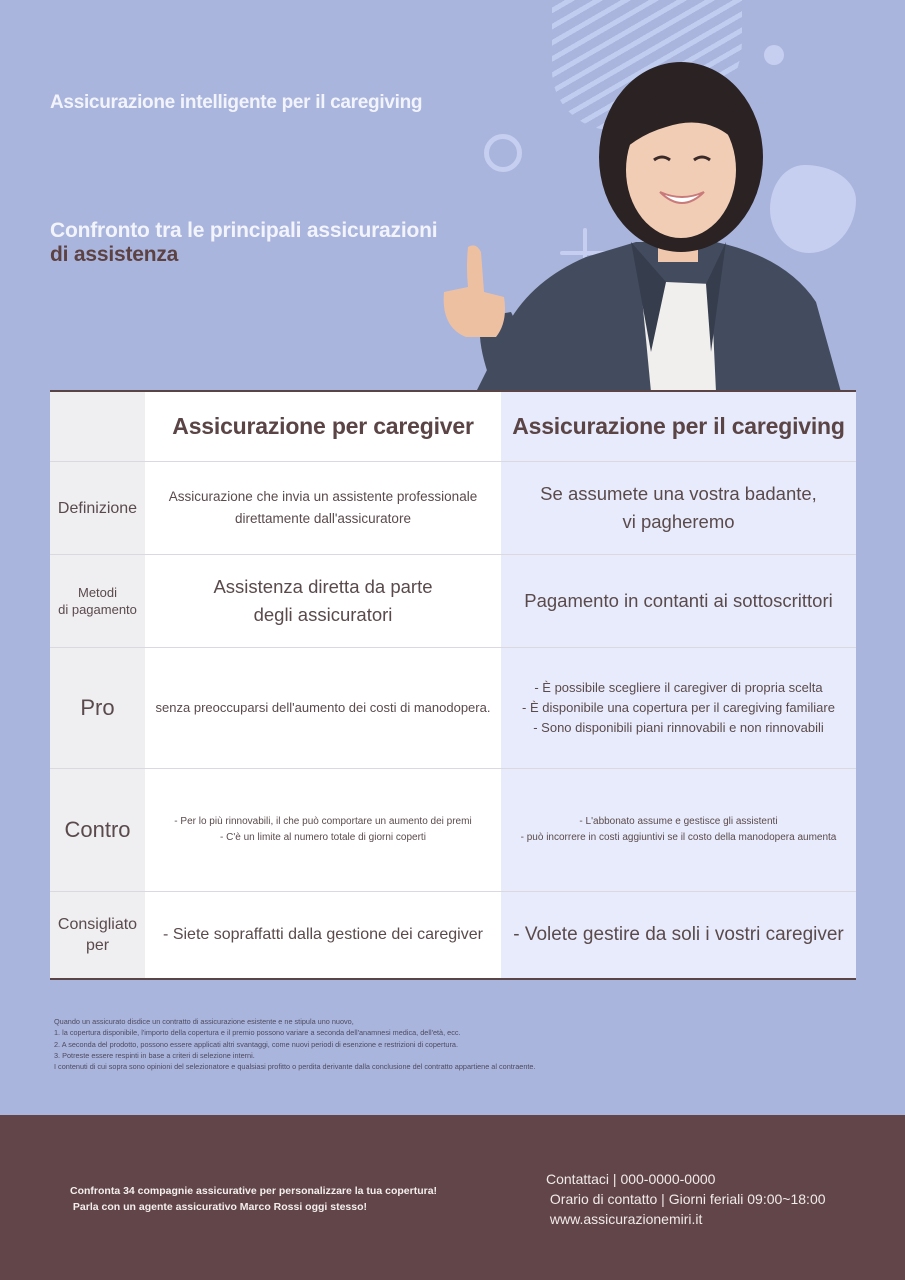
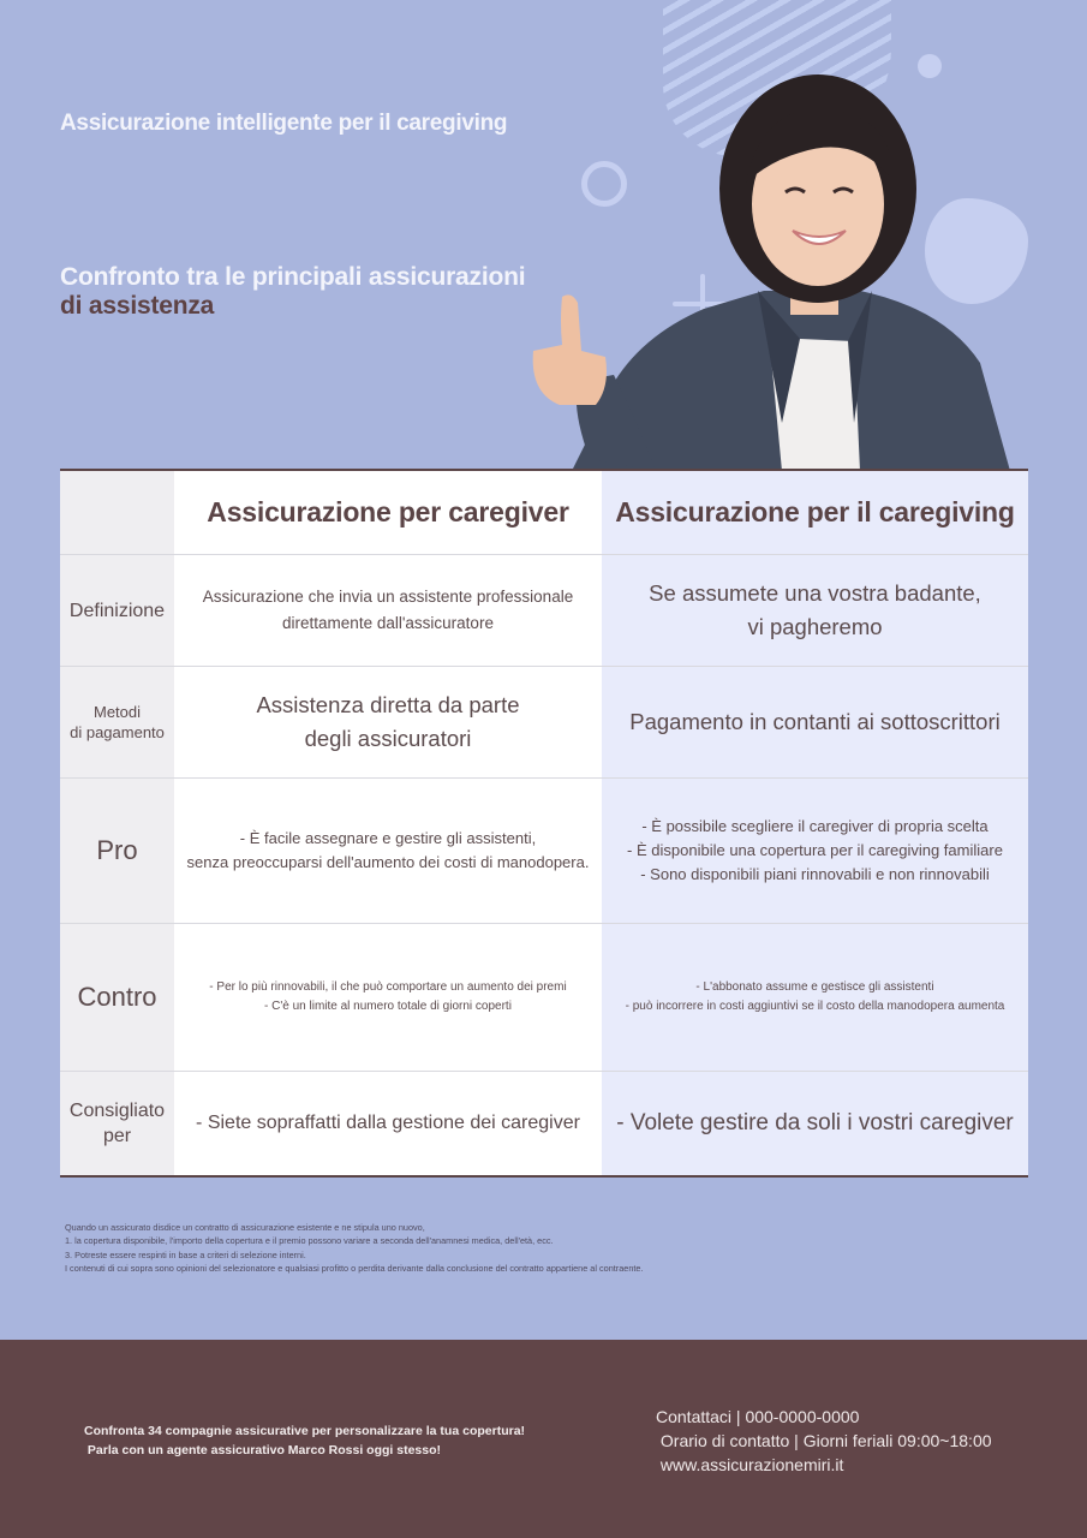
  Assicurazione intelligente per il caregiving
  Confronto tra le principali assicurazioni
  di assistenza
  Assicurazione per caregiver
  Assicurazione per il caregiving
  Definizione
  Assicurazione che invia un assistente professionale
  direttamente dall'assicuratore
  Se assumete una vostra badante,
  vi pagheremo
  Metodi
  di pagamento
  Assistenza diretta da parte
  degli assicuratori
  Pagamento in contanti ai sottoscrittori
  Pro
+ - È facile assegnare e gestire gli assistenti,
  senza preoccuparsi dell'aumento dei costi di manodopera.
  - È possibile scegliere il caregiver di propria scelta
  - È disponibile una copertura per il caregiving familiare
  - Sono disponibili piani rinnovabili e non rinnovabili
  Contro
  - Per lo più rinnovabili, il che può comportare un aumento dei premi
  - C'è un limite al numero totale di giorni coperti
  - L'abbonato assume e gestisce gli assistenti
  - può incorrere in costi aggiuntivi se il costo della manodopera aumenta
  Consigliato
  per
  - Siete sopraffatti dalla gestione dei caregiver
  - Volete gestire da soli i vostri caregiver
  Quando un assicurato disdice un contratto di assicurazione esistente e ne stipula uno nuovo,
  1. la copertura disponibile, l'importo della copertura e il premio possono variare a seconda dell'anamnesi medica, dell'età, ecc.
- 2. A seconda del prodotto, possono essere applicati altri svantaggi, come nuovi periodi di esenzione e restrizioni di copertura.
  3. Potreste essere respinti in base a criteri di selezione interni.
  I contenuti di cui sopra sono opinioni del selezionatore e qualsiasi profitto o perdita derivante dalla conclusione del contratto appartiene al contraente.
  Confronta 34 compagnie assicurative per personalizzare la tua copertura!
  Parla con un agente assicurativo Marco Rossi oggi stesso!
  Contattaci | 000-0000-0000
  Orario di contatto | Giorni feriali 09:00~18:00
  www.assicurazionemiri.it
